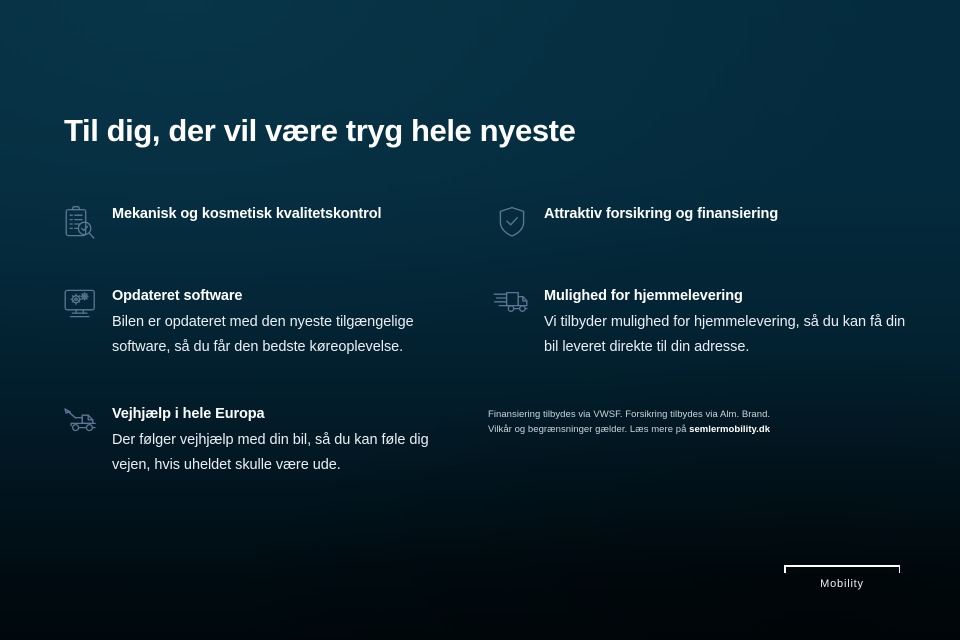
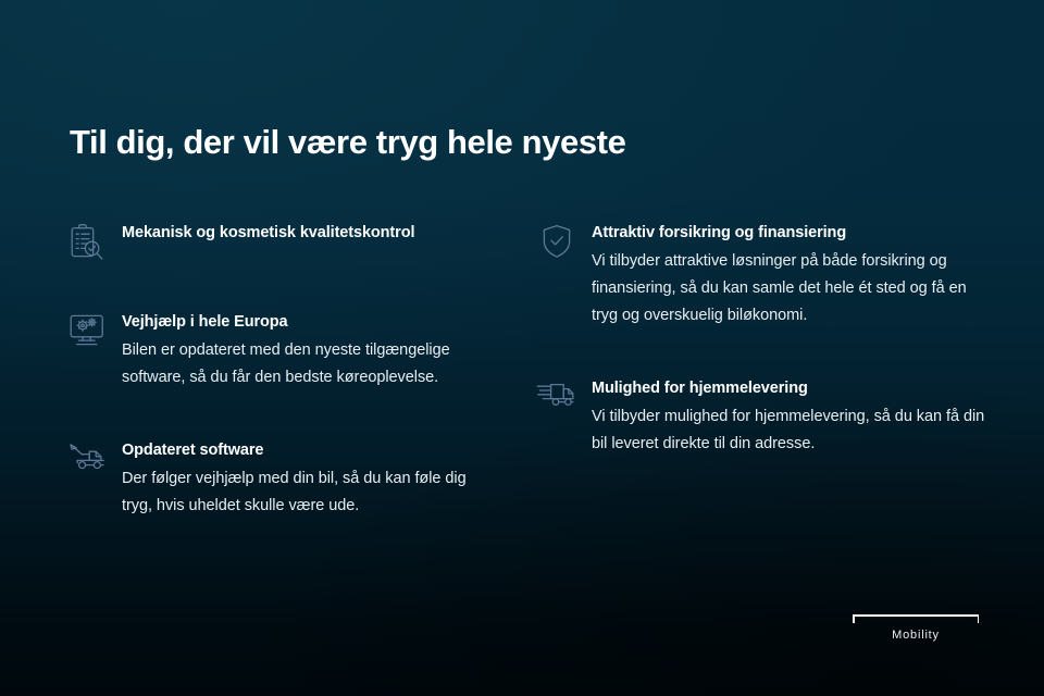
  Til dig, der vil være tryg hele nyeste
  Mekanisk og kosmetisk kvalitetskontrol
- Opdateret software
+ Vejhjælp i hele Europa
  Bilen er opdateret med den nyeste tilgængelige software, så du får den bedste køreoplevelse.
- Vejhjælp i hele Europa
+ Opdateret software
- Der følger vejhjælp med din bil, så du kan føle dig vejen, hvis uheldet skulle være ude.
+ Der følger vejhjælp med din bil, så du kan føle dig tryg, hvis uheldet skulle være ude.
  Attraktiv forsikring og finansiering
+ Vi tilbyder attraktive løsninger på både forsikring og finansiering, så du kan samle det hele ét sted og få en tryg og overskuelig biløkonomi.
  Mulighed for hjemmelevering
  Vi tilbyder mulighed for hjemmelevering, så du kan få din bil leveret direkte til din adresse.
- Finansiering tilbydes via VWSF. Forsikring tilbydes via Alm. Brand.
- Vilkår og begrænsninger gælder. Læs mere på semlermobility.dk
  Mobility
